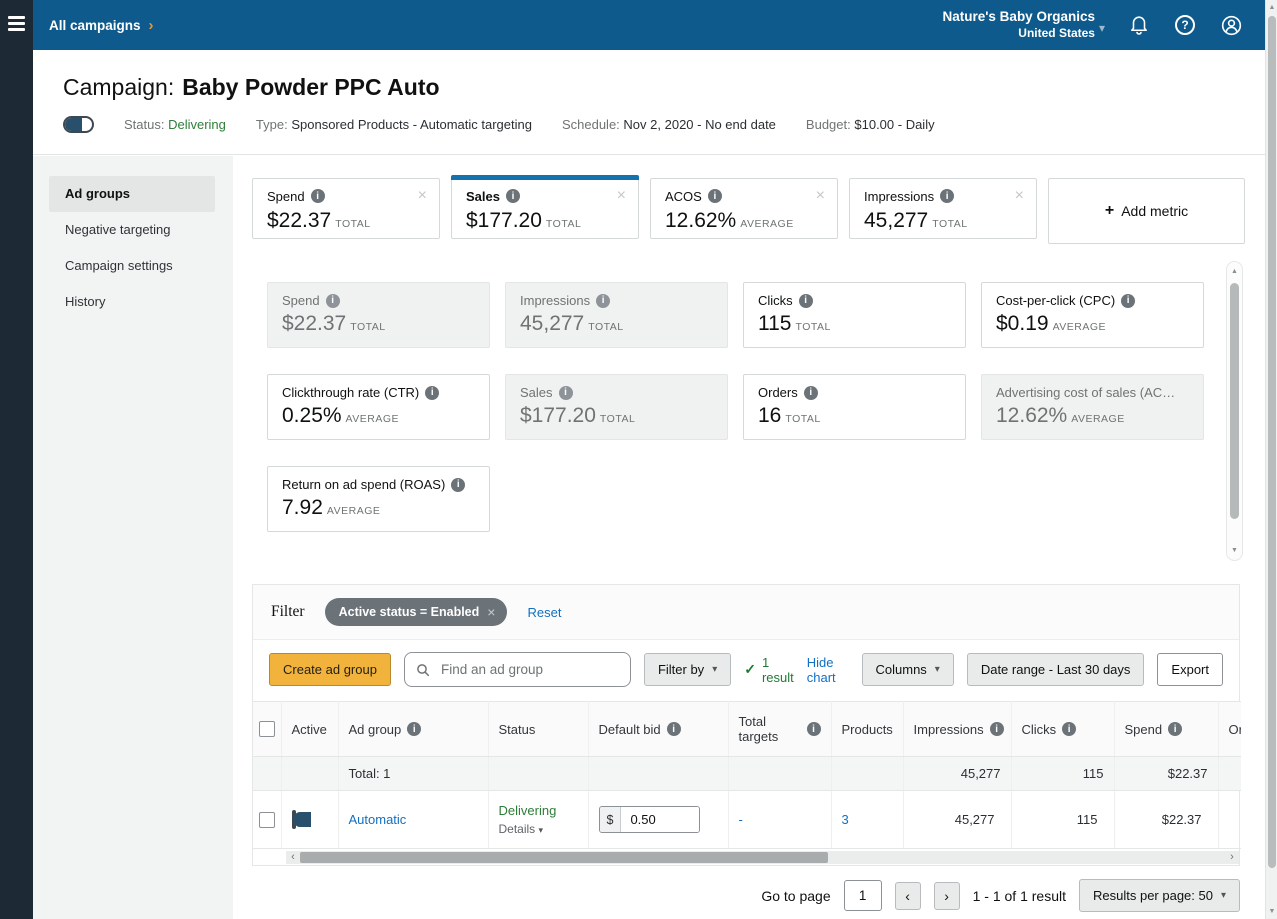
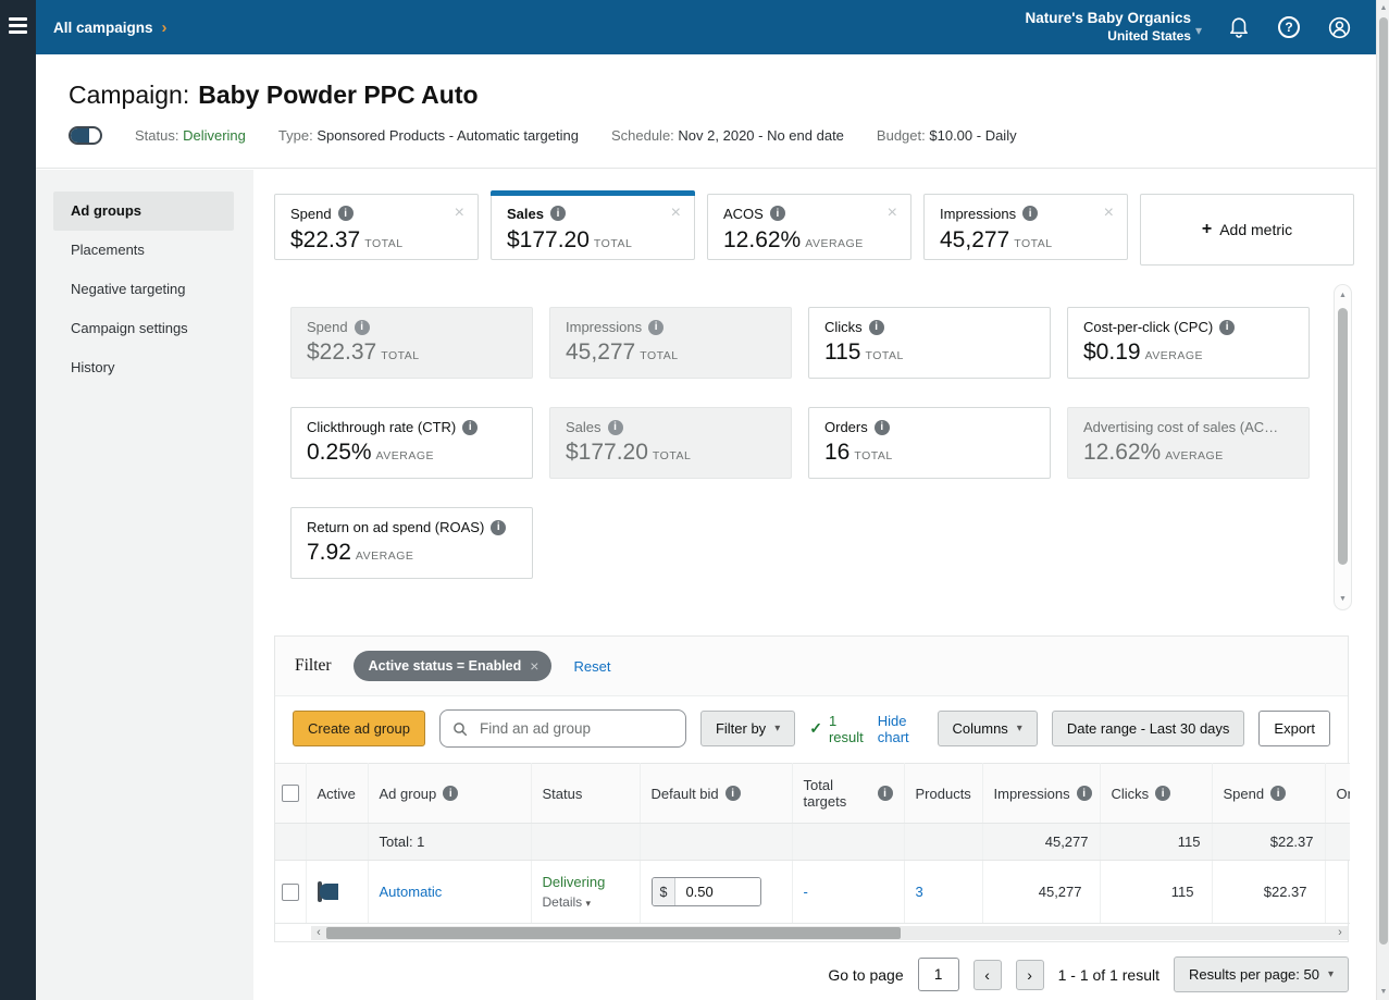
  All campaigns
  ›
  Nature's Baby Organics
  United States
  ▾
  ?
  Campaign: Baby Powder PPC Auto
  Status: Delivering
  Type: Sponsored Products - Automatic targeting
  Schedule: Nov 2, 2020 - No end date
  Budget: $10.00 - Daily
  Ad groups
+ Placements
  Negative targeting
  Campaign settings
  History
  Spend
  i
  ×
  $22.37 TOTAL
  Sales
  i
  ×
  $177.20 TOTAL
  ACOS
  i
  ×
  12.62% AVERAGE
  Impressions
  i
  ×
  45,277 TOTAL
  +
  Add metric
  Spend
  i
  $22.37 TOTAL
  Impressions
  i
  45,277 TOTAL
  Clicks
  i
  115 TOTAL
  Cost-per-click (CPC)
  i
  $0.19 AVERAGE
  Clickthrough rate (CTR)
  i
  0.25% AVERAGE
  Sales
  i
  $177.20 TOTAL
  Orders
  i
  16 TOTAL
  Advertising cost of sales (AC…
  12.62% AVERAGE
  Return on ad spend (ROAS)
  i
  7.92 AVERAGE
  Filter
  Active status = Enabled
  ×
  Reset
  Create ad group
  Find an ad group
  Filter by
  ▾
  ✓
  1 result
  Hide chart
  Columns
  ▾
  Date range - Last 30 days
  Export
  	Active	Ad group i	Status	Default bid i	Total targetsi	Products	Impressions i	Clicks i	Spend i	Or
  		Total: 1					45,277	115	$22.37
  		Automatic	Delivering Details ▾	$ 0.50	-	3	45,277	115	$22.37
  ‹
  ›
  Go to page
  1
  ‹
  ›
  1 - 1 of 1 result
  Results per page: 50
  ▾
